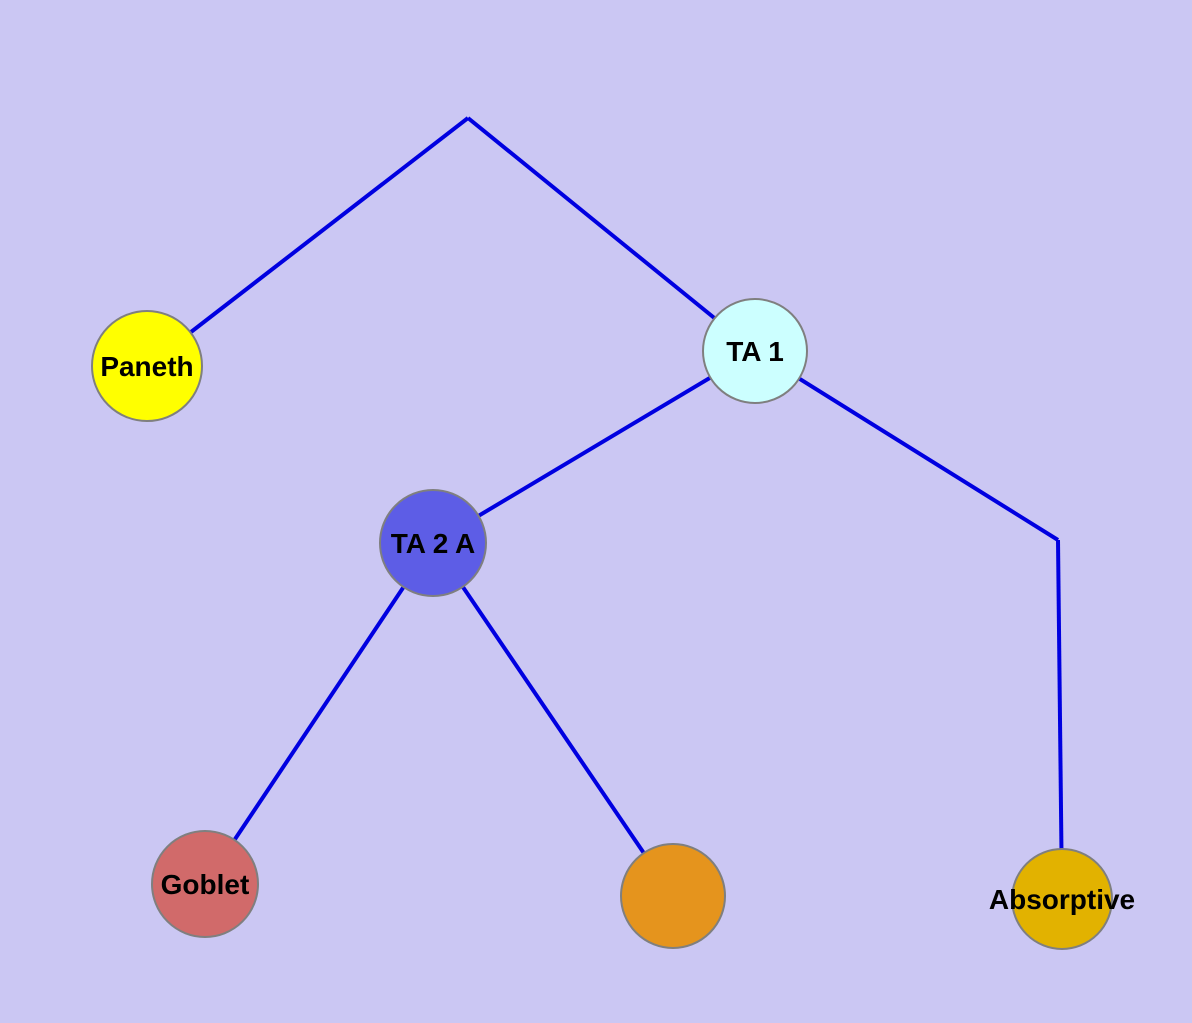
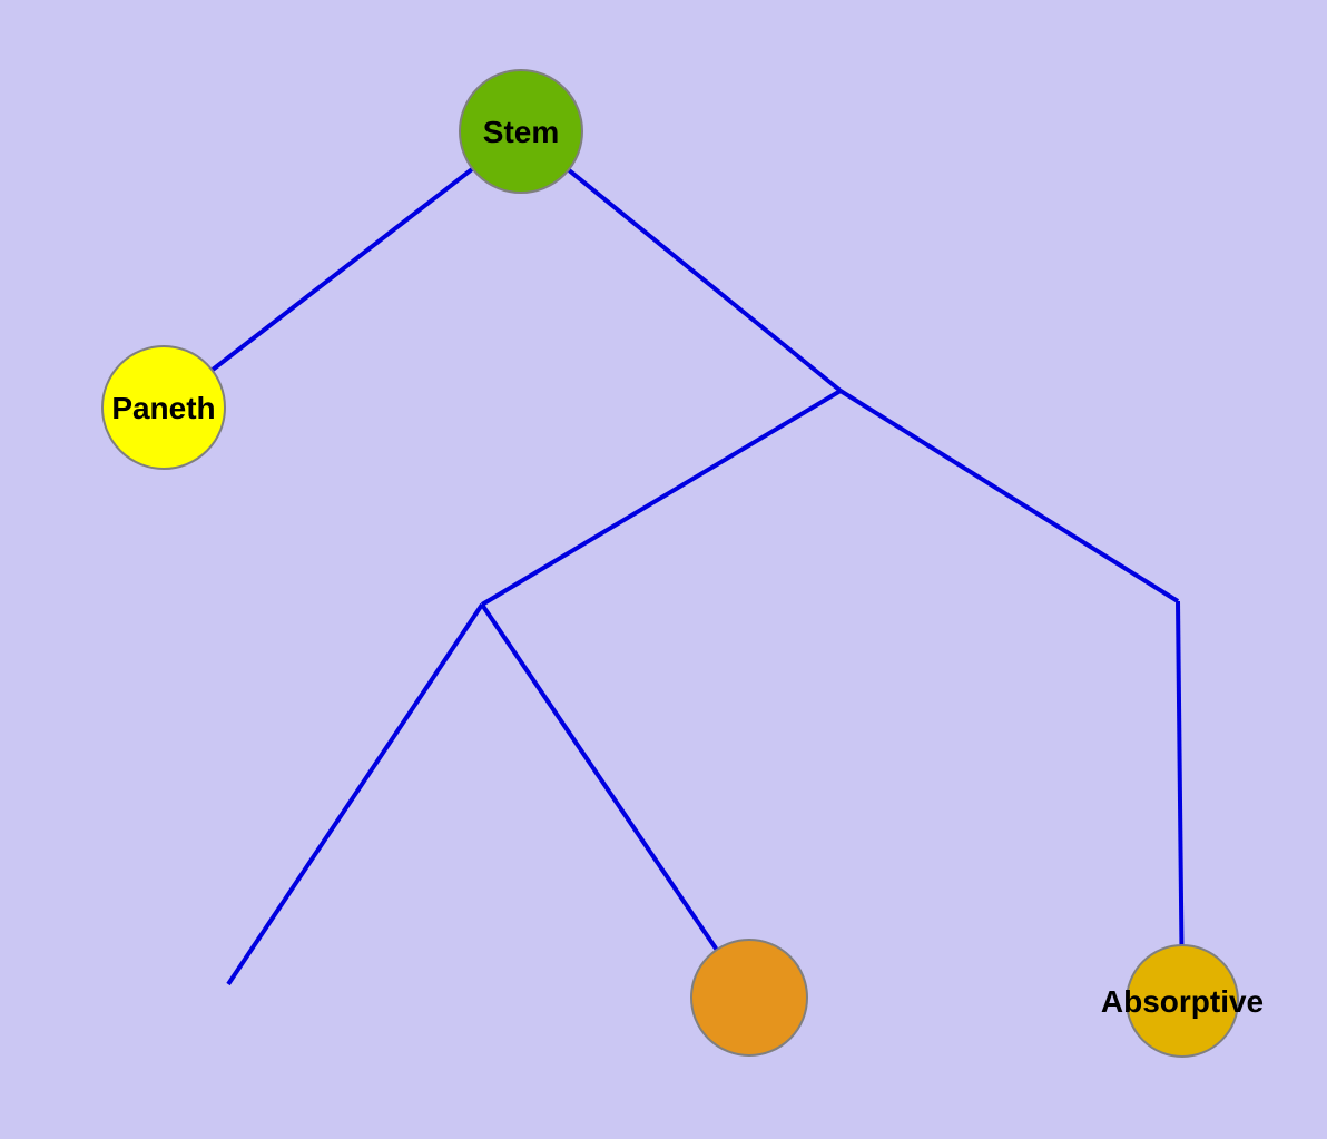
+ Stem
  Paneth
- TA 1
- TA 2 A
- Goblet
  Absorptive
